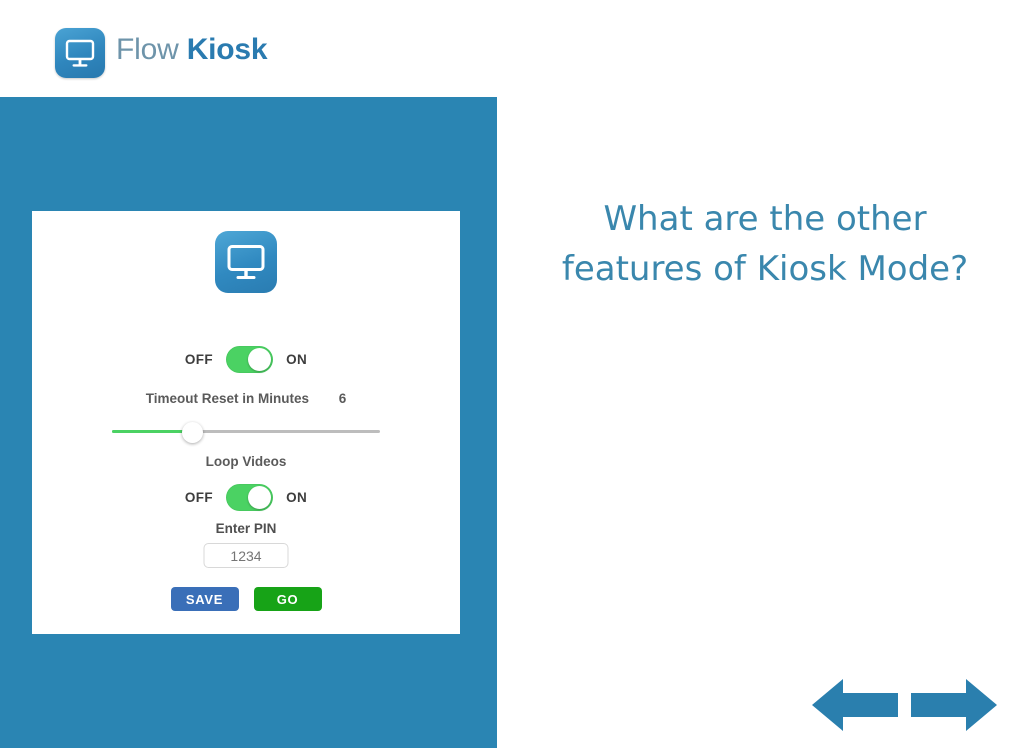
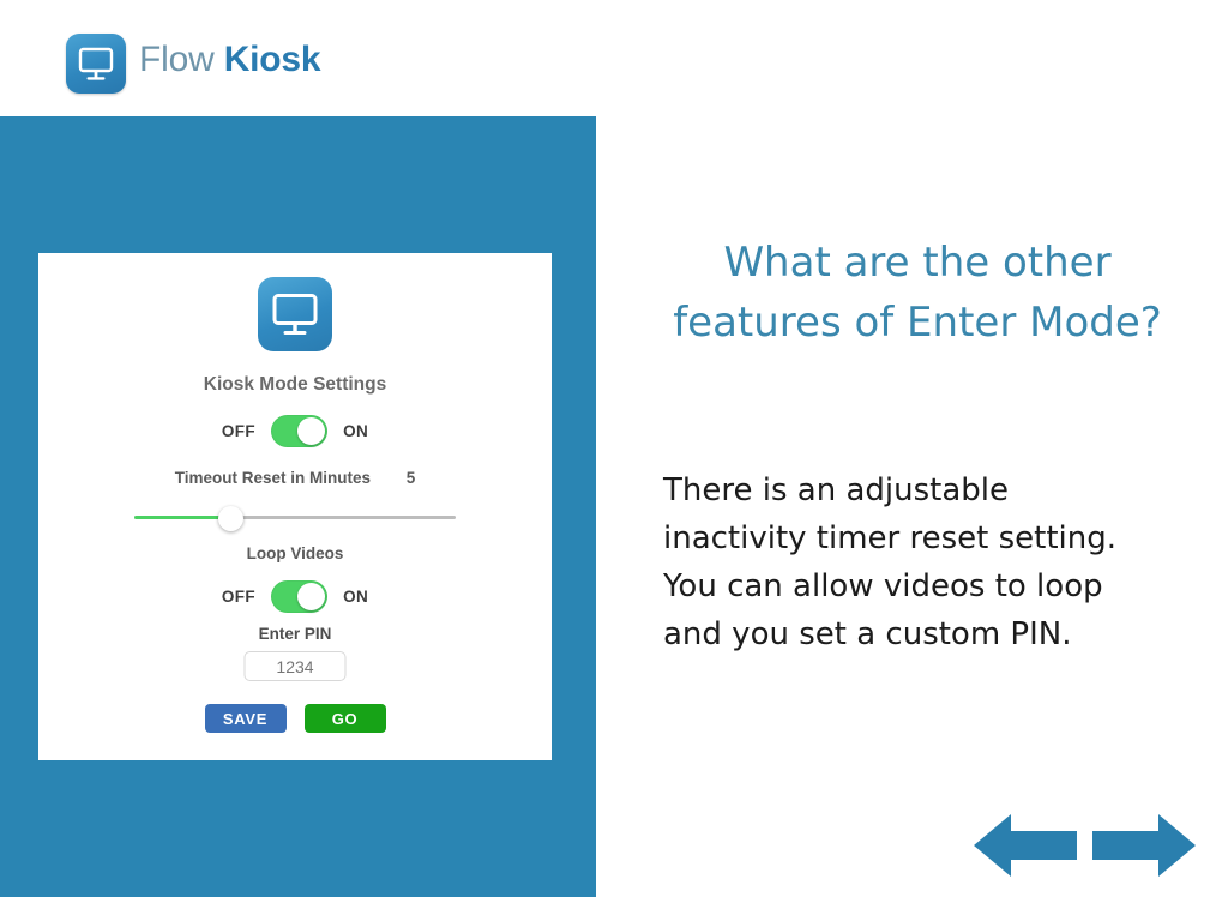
  Flow Kiosk
+ Kiosk Mode Settings
  OFF
  ON
- Timeout Reset in Minutes 6
+ Timeout Reset in Minutes 5
  Loop Videos
  OFF
  ON
  Enter PIN
  1234
  SAVE
  GO
- What are the other features of Kiosk Mode?
+ What are the other features of Enter Mode?
+ There is an adjustable inactivity timer reset setting. You can allow videos to loop and you set a custom PIN.
